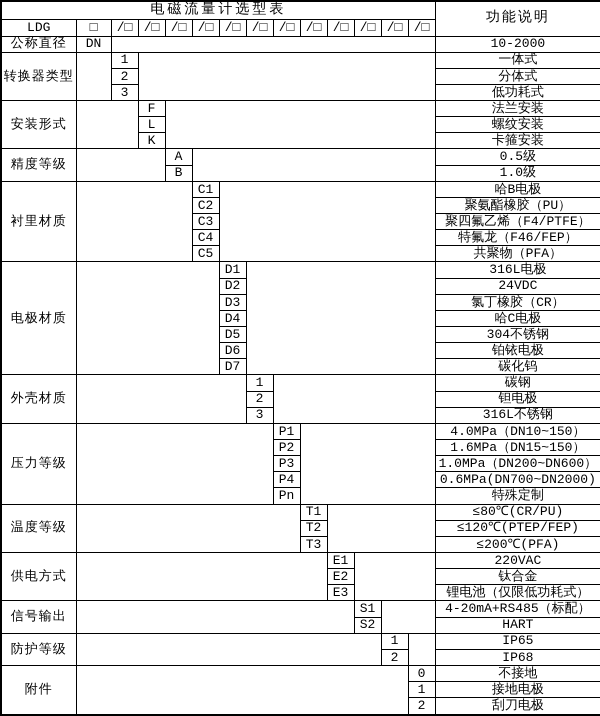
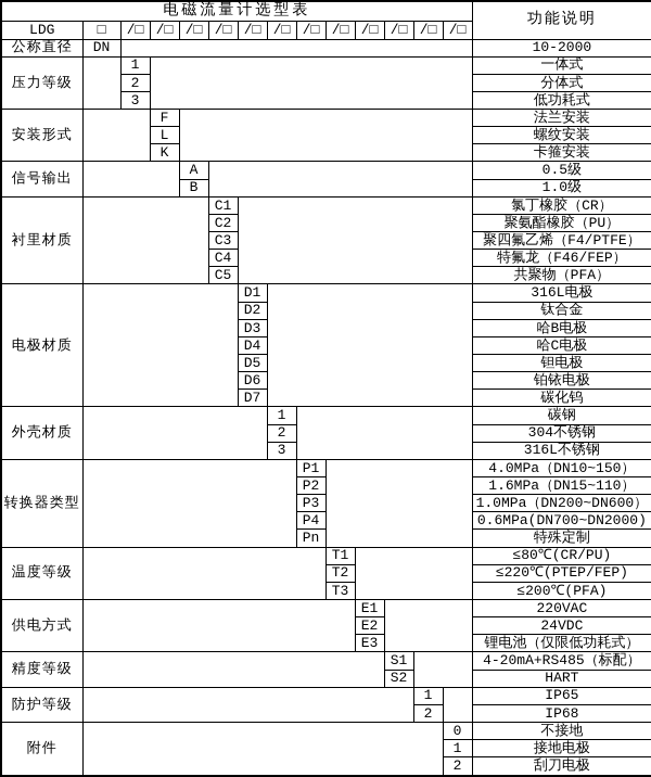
  电磁流量计选型表	功能说明
  LDG	□	/□	/□	/□	/□	/□	/□	/□	/□	/□	/□	/□	/□
  公称直径	DN		10-2000
- 转换器类型		1		一体式
+ 压力等级		1		一体式
  2	分体式
  3	低功耗式
  安装形式		F		法兰安装
  L	螺纹安装
  K	卡箍安装
- 精度等级		A		0.5级
+ 信号输出		A		0.5级
  B	1.0级
- 衬里材质		C1		哈B电极
+ 衬里材质		C1		氯丁橡胶（CR）
  C2	聚氨酯橡胶（PU）
  C3	聚四氟乙烯（F4/PTFE）
  C4	特氟龙（F46/FEP）
  C5	共聚物（PFA）
  电极材质		D1		316L电极
- D2	24VDC
+ D2	钛合金
- D3	氯丁橡胶（CR）
+ D3	哈B电极
  D4	哈C电极
- D5	304不锈钢
+ D5	钽电极
  D6	铂铱电极
  D7	碳化钨
  外壳材质		1		碳钢
- 2	钽电极
+ 2	304不锈钢
  3	316L不锈钢
- 压力等级		P1		4.0MPa（DN10~150）
+ 转换器类型		P1		4.0MPa（DN10~150）
- P2	1.6MPa（DN15~150）
+ P2	1.6MPa（DN15~110）
  P3	1.0MPa（DN200~DN600）
  P4	0.6MPa(DN700~DN2000)
  Pn	特殊定制
  温度等级		T1		≤80℃(CR/PU)
- T2	≤120℃(PTEP/FEP)
+ T2	≤220℃(PTEP/FEP)
  T3	≤200℃(PFA)
  供电方式		E1		220VAC
- E2	钛合金
+ E2	24VDC
  E3	锂电池（仅限低功耗式）
- 信号输出		S1		4-20mA+RS485（标配）
+ 精度等级		S1		4-20mA+RS485（标配）
  S2	HART
  防护等级		1		IP65
  2	IP68
  附件		0	不接地
  1	接地电极
  2	刮刀电极
